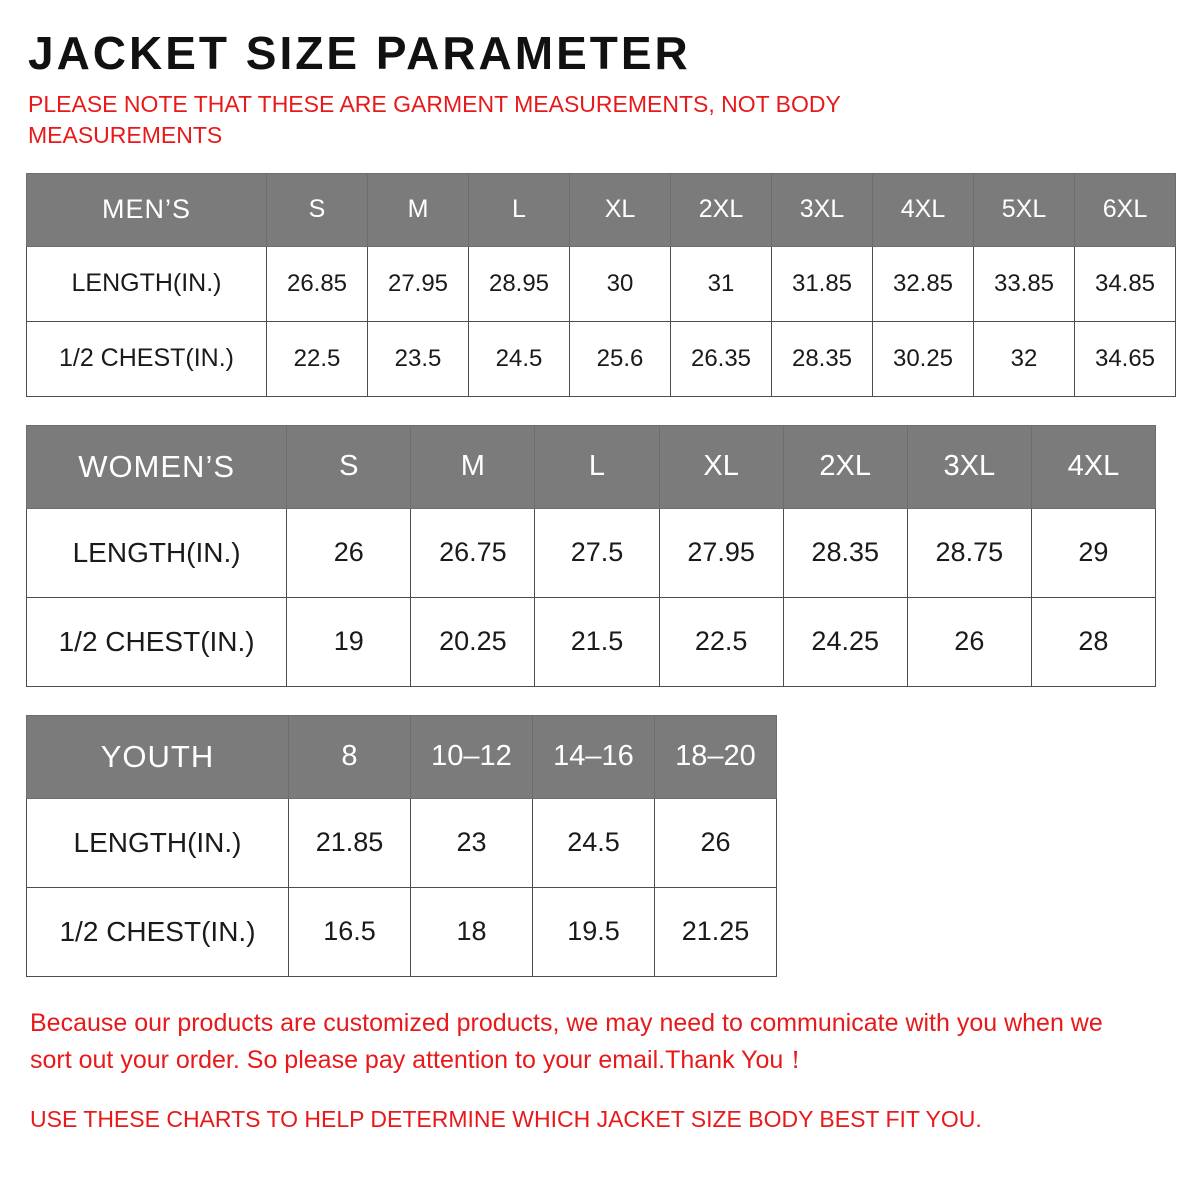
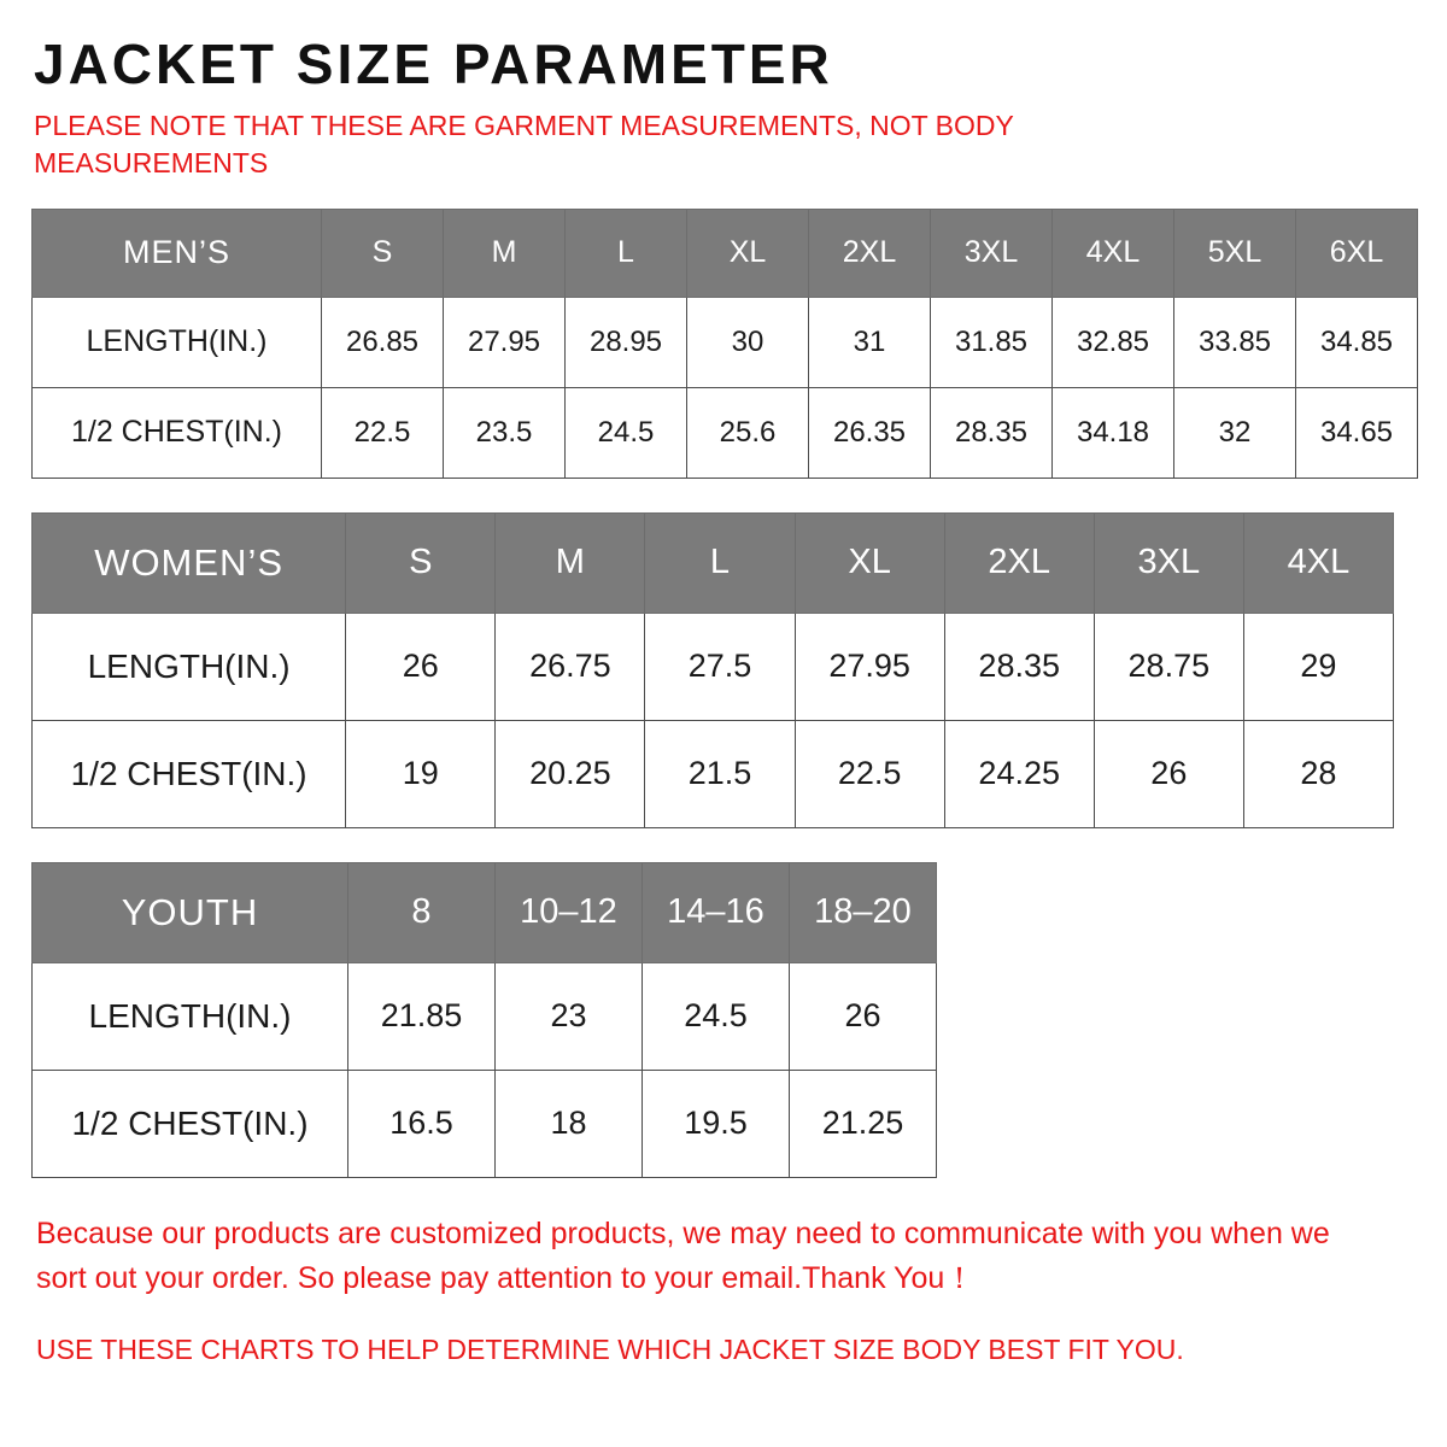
  JACKET SIZE PARAMETER
  PLEASE NOTE THAT THESE ARE GARMENT MEASUREMENTS, NOT BODY MEASUREMENTS
  MEN’S	S	M	L	XL	2XL	3XL	4XL	5XL	6XL
  LENGTH(IN.)	26.85	27.95	28.95	30	31	31.85	32.85	33.85	34.85
- 1/2 CHEST(IN.)	22.5	23.5	24.5	25.6	26.35	28.35	30.25	32	34.65
+ 1/2 CHEST(IN.)	22.5	23.5	24.5	25.6	26.35	28.35	34.18	32	34.65
  WOMEN’S	S	M	L	XL	2XL	3XL	4XL
  LENGTH(IN.)	26	26.75	27.5	27.95	28.35	28.75	29
  1/2 CHEST(IN.)	19	20.25	21.5	22.5	24.25	26	28
  YOUTH	8	10–12	14–16	18–20
  LENGTH(IN.)	21.85	23	24.5	26
  1/2 CHEST(IN.)	16.5	18	19.5	21.25
  Because our products are customized products, we may need to communicate with you when we sort out your order. So please pay attention to your email.Thank You！
  USE THESE CHARTS TO HELP DETERMINE WHICH JACKET SIZE BODY BEST FIT YOU.
